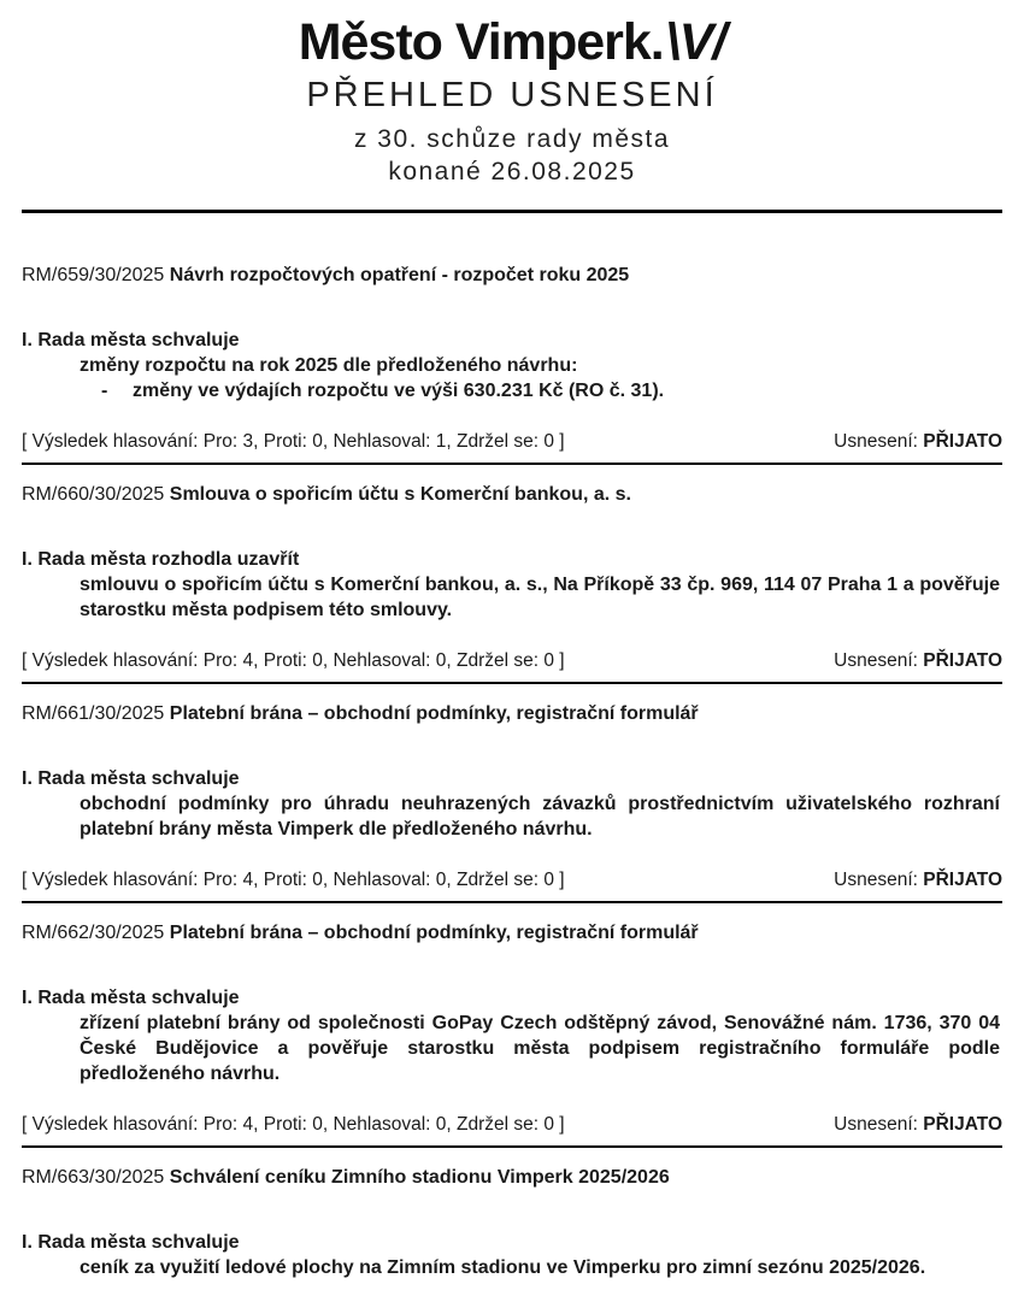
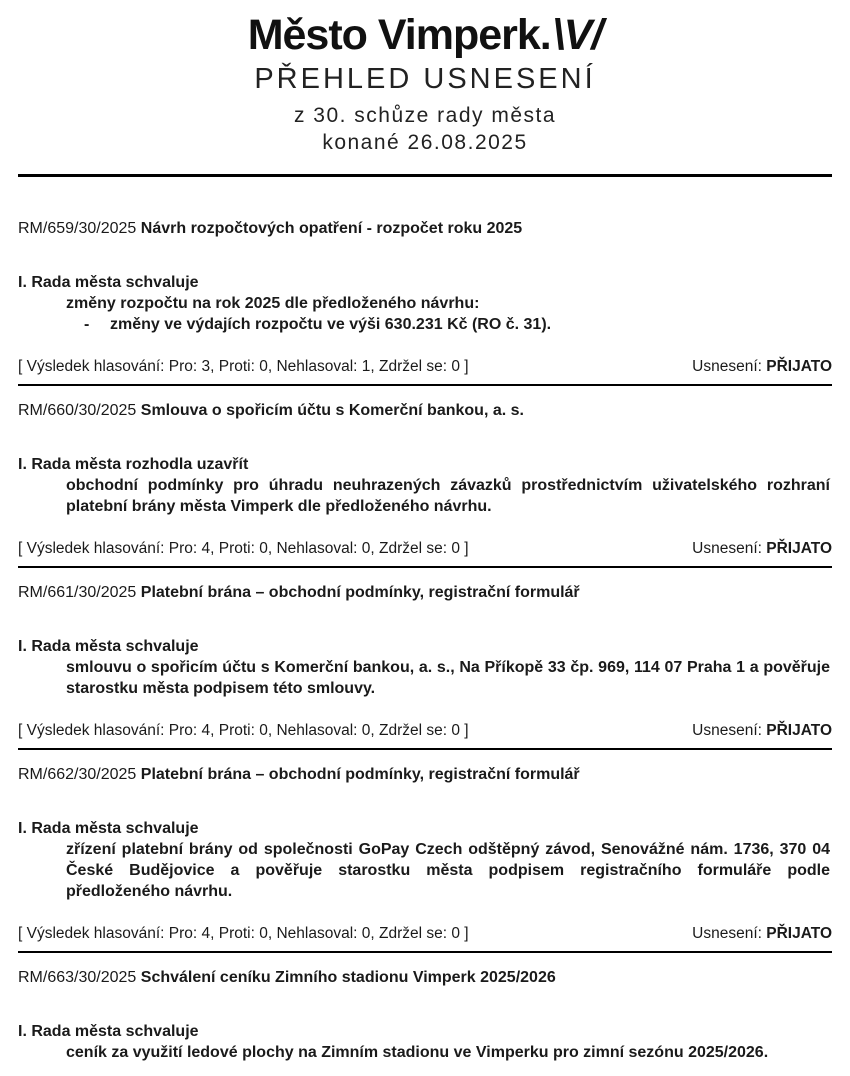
  Město Vimperk.\V/
  PŘEHLED USNESENÍ
  z 30. schůze rady města
  konané 26.08.2025
  RM/659/30/2025 Návrh rozpočtových opatření - rozpočet roku 2025
  I. Rada města schvaluje
  změny rozpočtu na rok 2025 dle předloženého návrhu:
  -
  změny ve výdajích rozpočtu ve výši 630.231 Kč (RO č. 31).
  [ Výsledek hlasování: Pro: 3, Proti: 0, Nehlasoval: 1, Zdržel se: 0 ]
  Usnesení: PŘIJATO
  RM/660/30/2025 Smlouva o spořicím účtu s Komerční bankou, a. s.
  I. Rada města rozhodla uzavřít
- smlouvu o spořicím účtu s Komerční bankou, a. s., Na Příkopě 33 čp. 969, 114 07 Praha 1 a pověřuje starostku města podpisem této smlouvy.
+ obchodní podmínky pro úhradu neuhrazených závazků prostřednictvím uživatelského rozhraní platební brány města Vimperk dle předloženého návrhu.
  [ Výsledek hlasování: Pro: 4, Proti: 0, Nehlasoval: 0, Zdržel se: 0 ]
  Usnesení: PŘIJATO
  RM/661/30/2025 Platební brána – obchodní podmínky, registrační formulář
  I. Rada města schvaluje
- obchodní podmínky pro úhradu neuhrazených závazků prostřednictvím uživatelského rozhraní platební brány města Vimperk dle předloženého návrhu.
+ smlouvu o spořicím účtu s Komerční bankou, a. s., Na Příkopě 33 čp. 969, 114 07 Praha 1 a pověřuje starostku města podpisem této smlouvy.
  [ Výsledek hlasování: Pro: 4, Proti: 0, Nehlasoval: 0, Zdržel se: 0 ]
  Usnesení: PŘIJATO
  RM/662/30/2025 Platební brána – obchodní podmínky, registrační formulář
  I. Rada města schvaluje
  zřízení platební brány od společnosti GoPay Czech odštěpný závod, Senovážné nám. 1736, 370 04 České Budějovice a pověřuje starostku města podpisem registračního formuláře podle předloženého návrhu.
  [ Výsledek hlasování: Pro: 4, Proti: 0, Nehlasoval: 0, Zdržel se: 0 ]
  Usnesení: PŘIJATO
  RM/663/30/2025 Schválení ceníku Zimního stadionu Vimperk 2025/2026
  I. Rada města schvaluje
  ceník za využití ledové plochy na Zimním stadionu ve Vimperku pro zimní sezónu 2025/2026.
